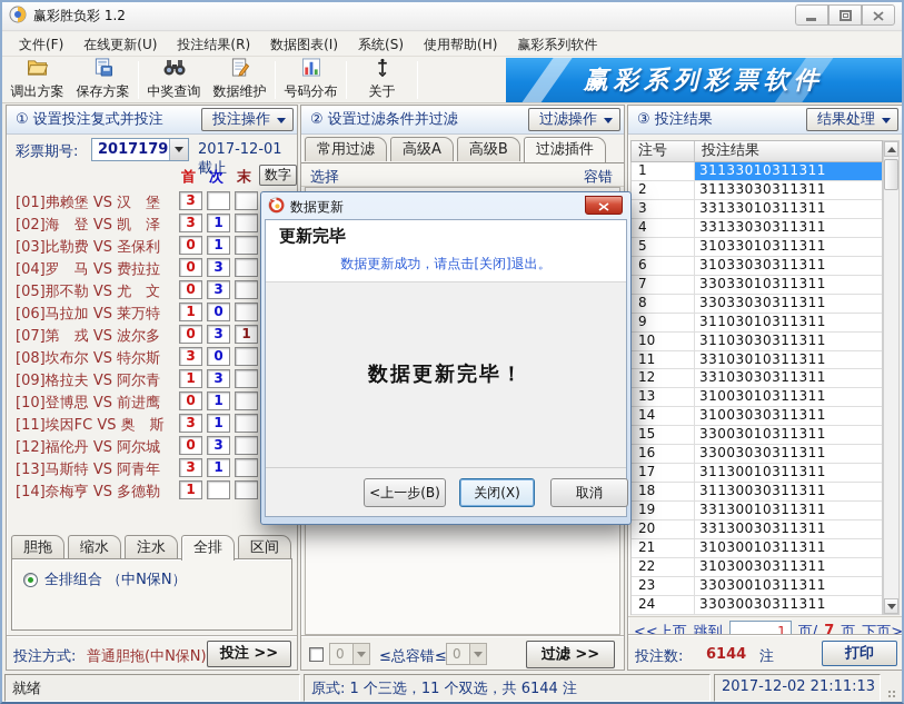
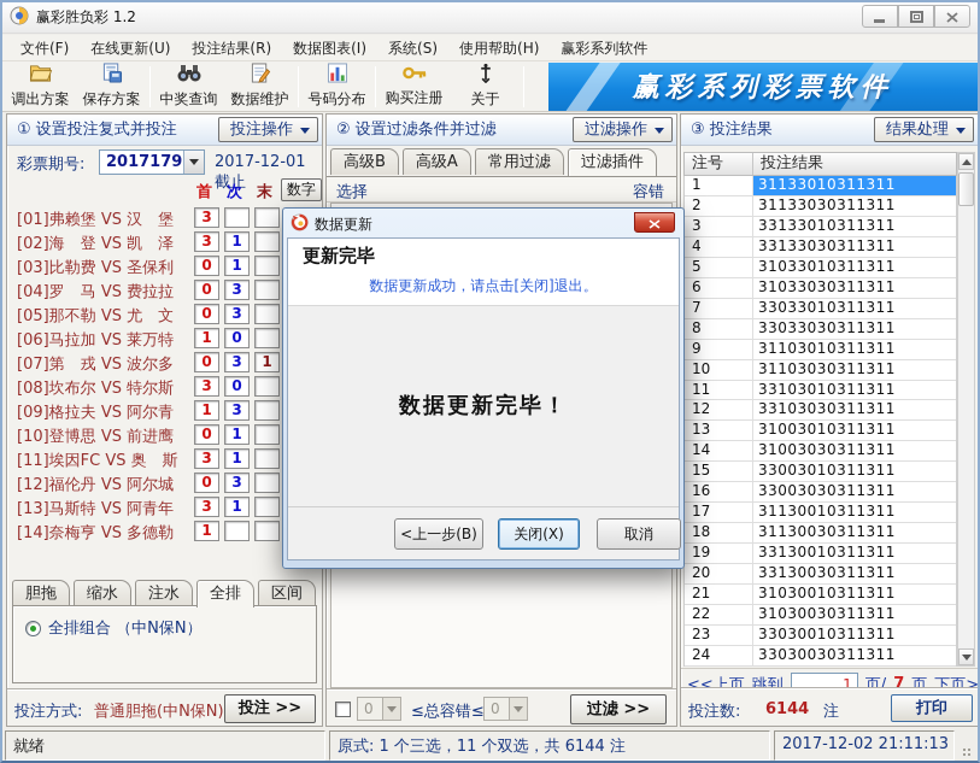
  赢彩胜负彩 1.2
  文件(F)
  在线更新(U)
  投注结果(R)
  数据图表(I)
  系统(S)
  使用帮助(H)
  赢彩系列软件
  调出方案
  保存方案
  中奖查询
  数据维护
  号码分布
+ 购买注册
  关于
  赢彩系列彩票软件
  ① 设置投注复式并投注
  投注操作
  彩票期号:
  2017179
  2017-12-01 截止
  首
  次
  末
  数字
  [01]弗赖堡 VS 汉 堡
  3
  [02]海 登 VS 凯 泽
  3
  1
  [03]比勒费 VS 圣保利
  0
  1
  [04]罗 马 VS 费拉拉
  0
  3
  [05]那不勒 VS 尤 文
  0
  3
  [06]马拉加 VS 莱万特
  1
  0
  [07]第 戎 VS 波尔多
  0
  3
  1
  [08]坎布尔 VS 特尔斯
  3
  0
  [09]格拉夫 VS 阿尔青
  1
  3
  [10]登博思 VS 前进鹰
  0
  1
  [11]埃因FC VS 奥 斯
  3
  1
  [12]福伦丹 VS 阿尔城
  0
  3
  [13]马斯特 VS 阿青年
  3
  1
  [14]奈梅亨 VS 多德勒
  1
  胆拖
  缩水
  注水
  全排
  区间
  全排组合 （中N保N）
  投注方式:
  普通胆拖(中N保N)
  投注 >>
  ② 设置过滤条件并过滤
  过滤操作
- 常用过滤
+ 高级B
  高级A
- 高级B
+ 常用过滤
  过滤插件
  选择
  容错
  0
  ≤总容错≤
  0
  过滤 >>
  ③ 投注结果
  结果处理
  注号
  投注结果
  1
  31133010311311
  2
  31133030311311
  3
  33133010311311
  4
  33133030311311
  5
  31033010311311
  6
  31033030311311
  7
  33033010311311
  8
  33033030311311
  9
  31103010311311
  10
  31103030311311
  11
  33103010311311
  12
  33103030311311
  13
  31003010311311
  14
  31003030311311
  15
  33003010311311
  16
  33003030311311
  17
  31130010311311
  18
  31130030311311
  19
  33130010311311
  20
  33130030311311
  21
  31030010311311
  22
  31030030311311
  23
  33030010311311
  24
  33030030311311
  <<上页
  跳到
  1
  页/
  7
  页
  下页>
  投注数:
  6144
  注
  打印
  就绪
  原式: 1 个三选，11 个双选，共 6144 注
  2017-12-02 21:11:13
  数据更新
  更新完毕
  数据更新成功，请点击[关闭]退出。
  数据更新完毕！
  <上一步(B)
  关闭(X)
  取消
